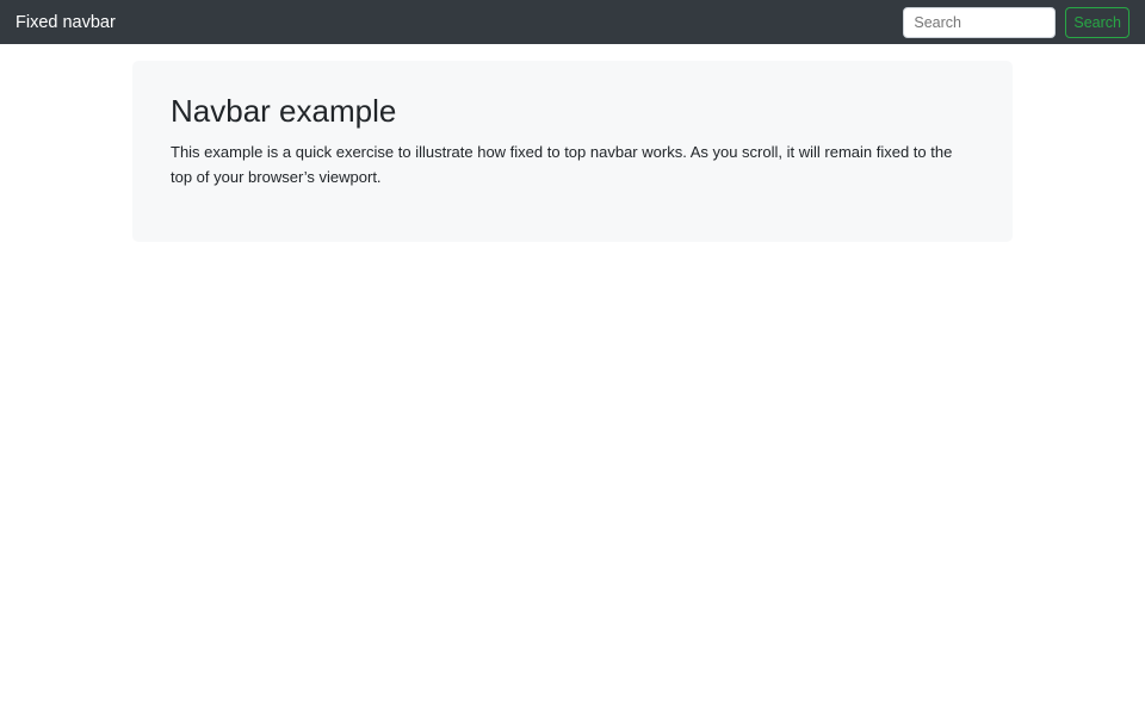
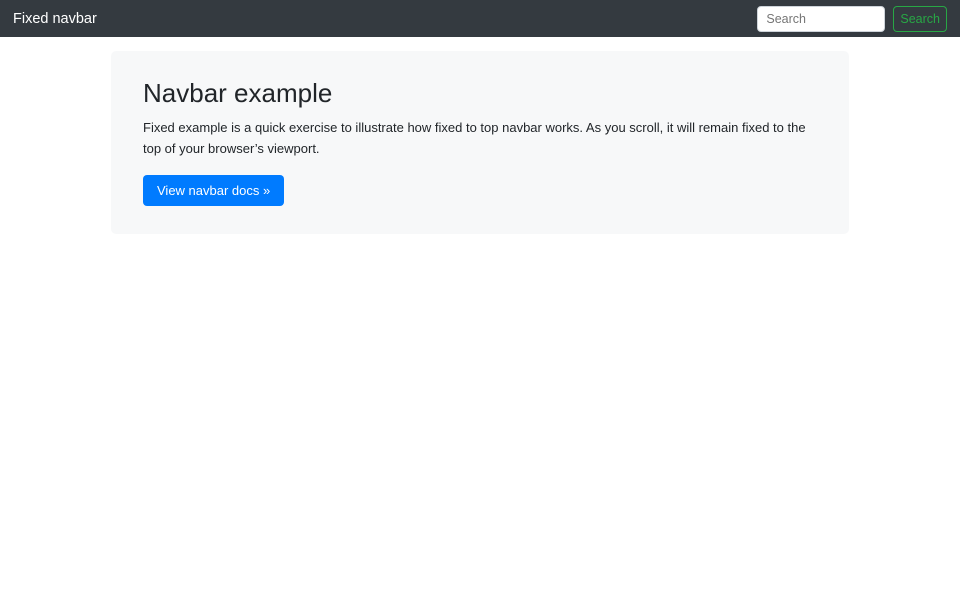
  Fixed navbar
  Search
  Search
  Navbar example
- This example is a quick exercise to illustrate how fixed to top navbar works. As you scroll, it will remain fixed to the top of your browser’s viewport.
+ Fixed example is a quick exercise to illustrate how fixed to top navbar works. As you scroll, it will remain fixed to the top of your browser’s viewport.
+ View navbar docs »
